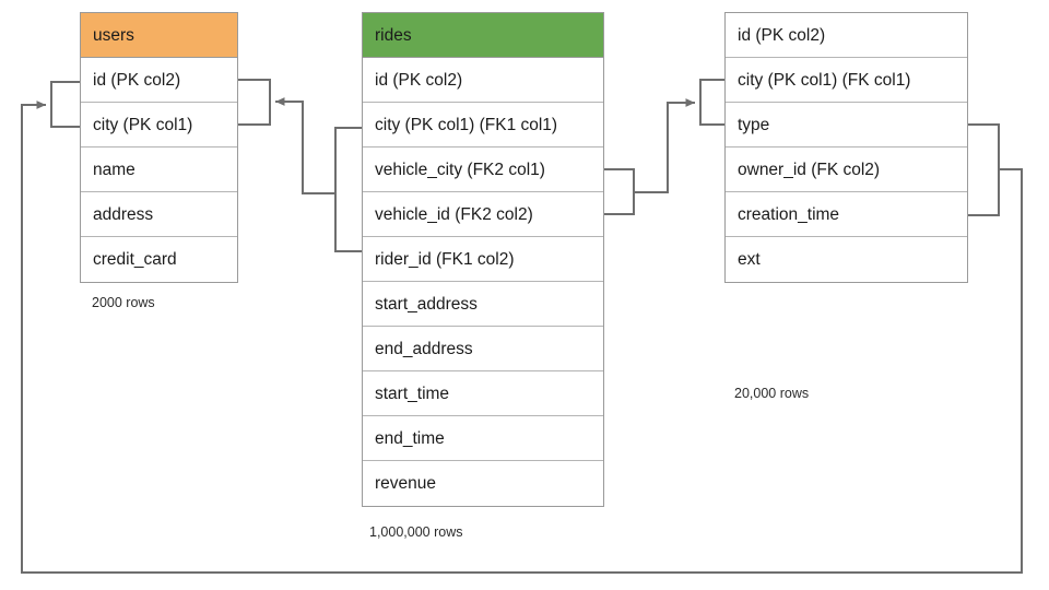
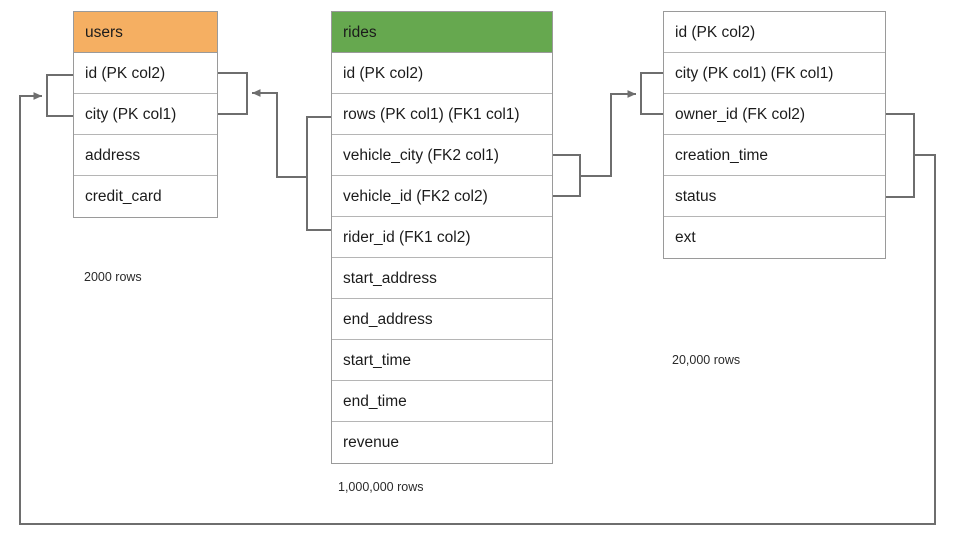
  users
  id (PK col2)
  city (PK col1)
- name
  address
  credit_card
  2000 rows
  rides
  id (PK col2)
- city (PK col1) (FK1 col1)
+ rows (PK col1) (FK1 col1)
  vehicle_city (FK2 col1)
  vehicle_id (FK2 col2)
  rider_id (FK1 col2)
  start_address
  end_address
  start_time
  end_time
  revenue
  1,000,000 rows
  id (PK col2)
  city (PK col1) (FK col1)
- type
  owner_id (FK col2)
  creation_time
+ status
  ext
  20,000 rows
